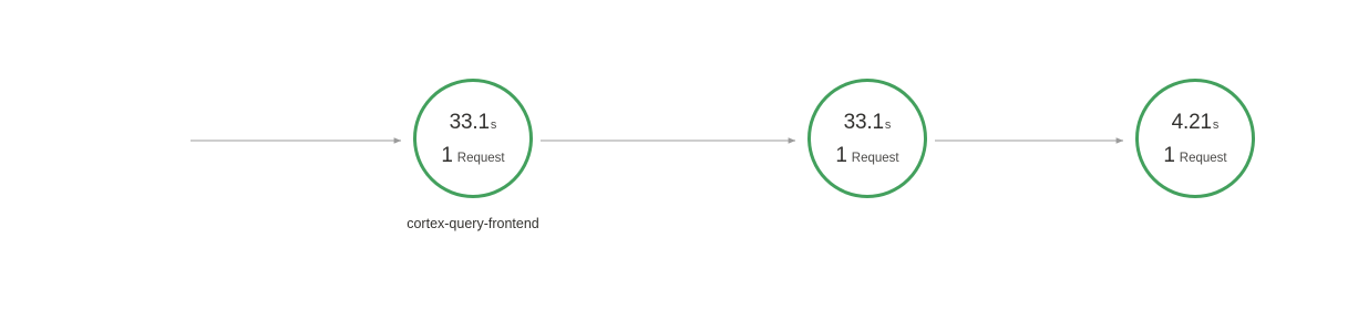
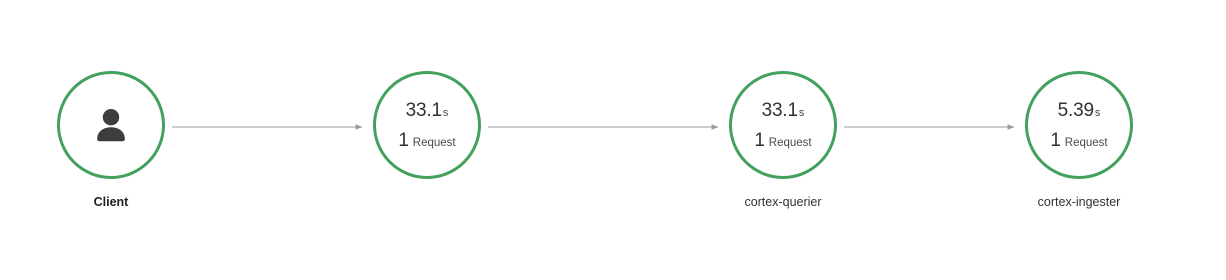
+ Client
  33.1
  s
  1
  Request
- cortex-query-frontend
  33.1
  s
  1
  Request
+ cortex-querier
- 4.21
+ 5.39
  s
  1
  Request
+ cortex-ingester
